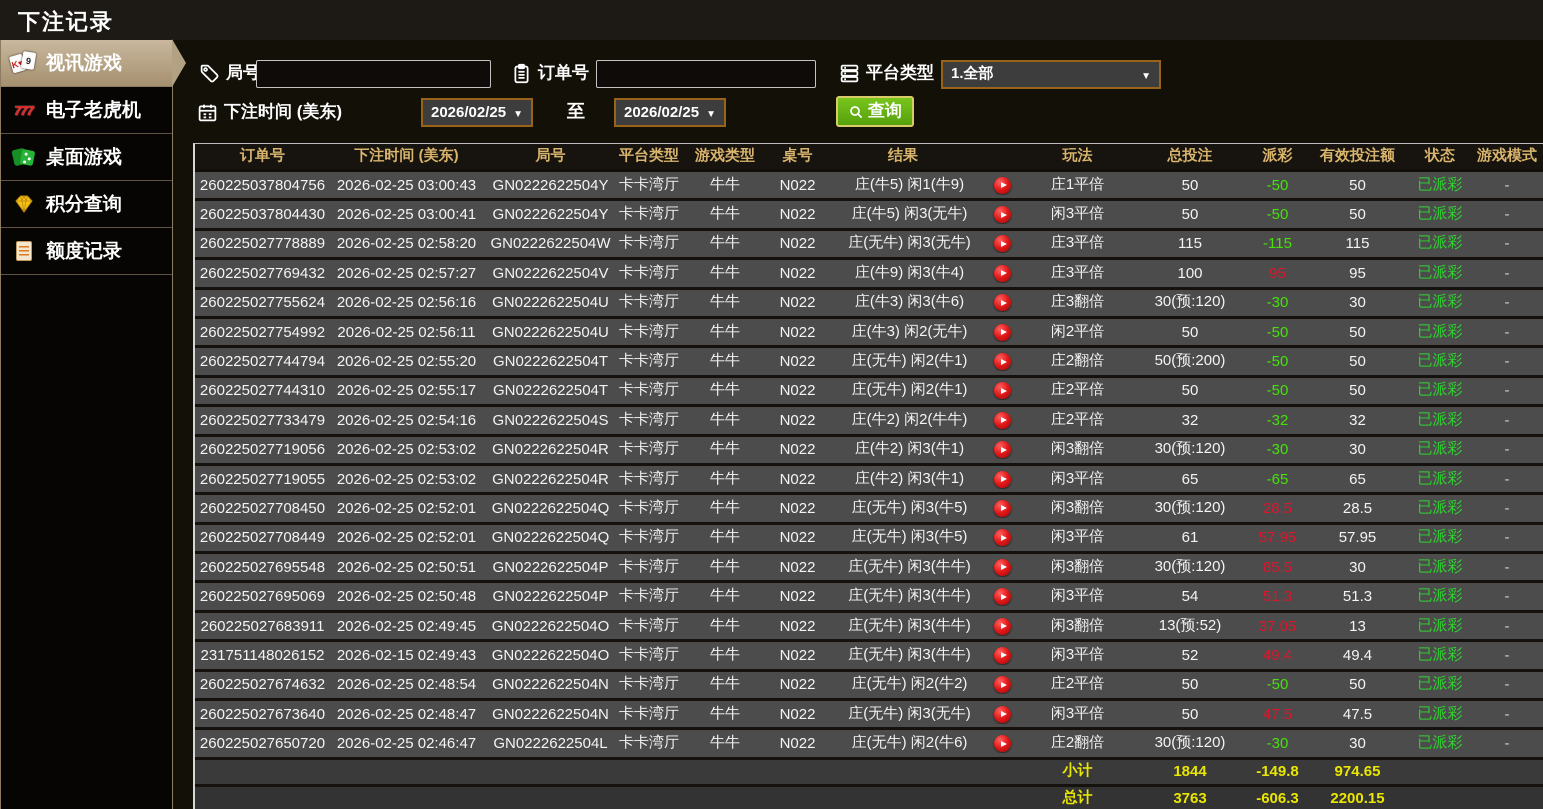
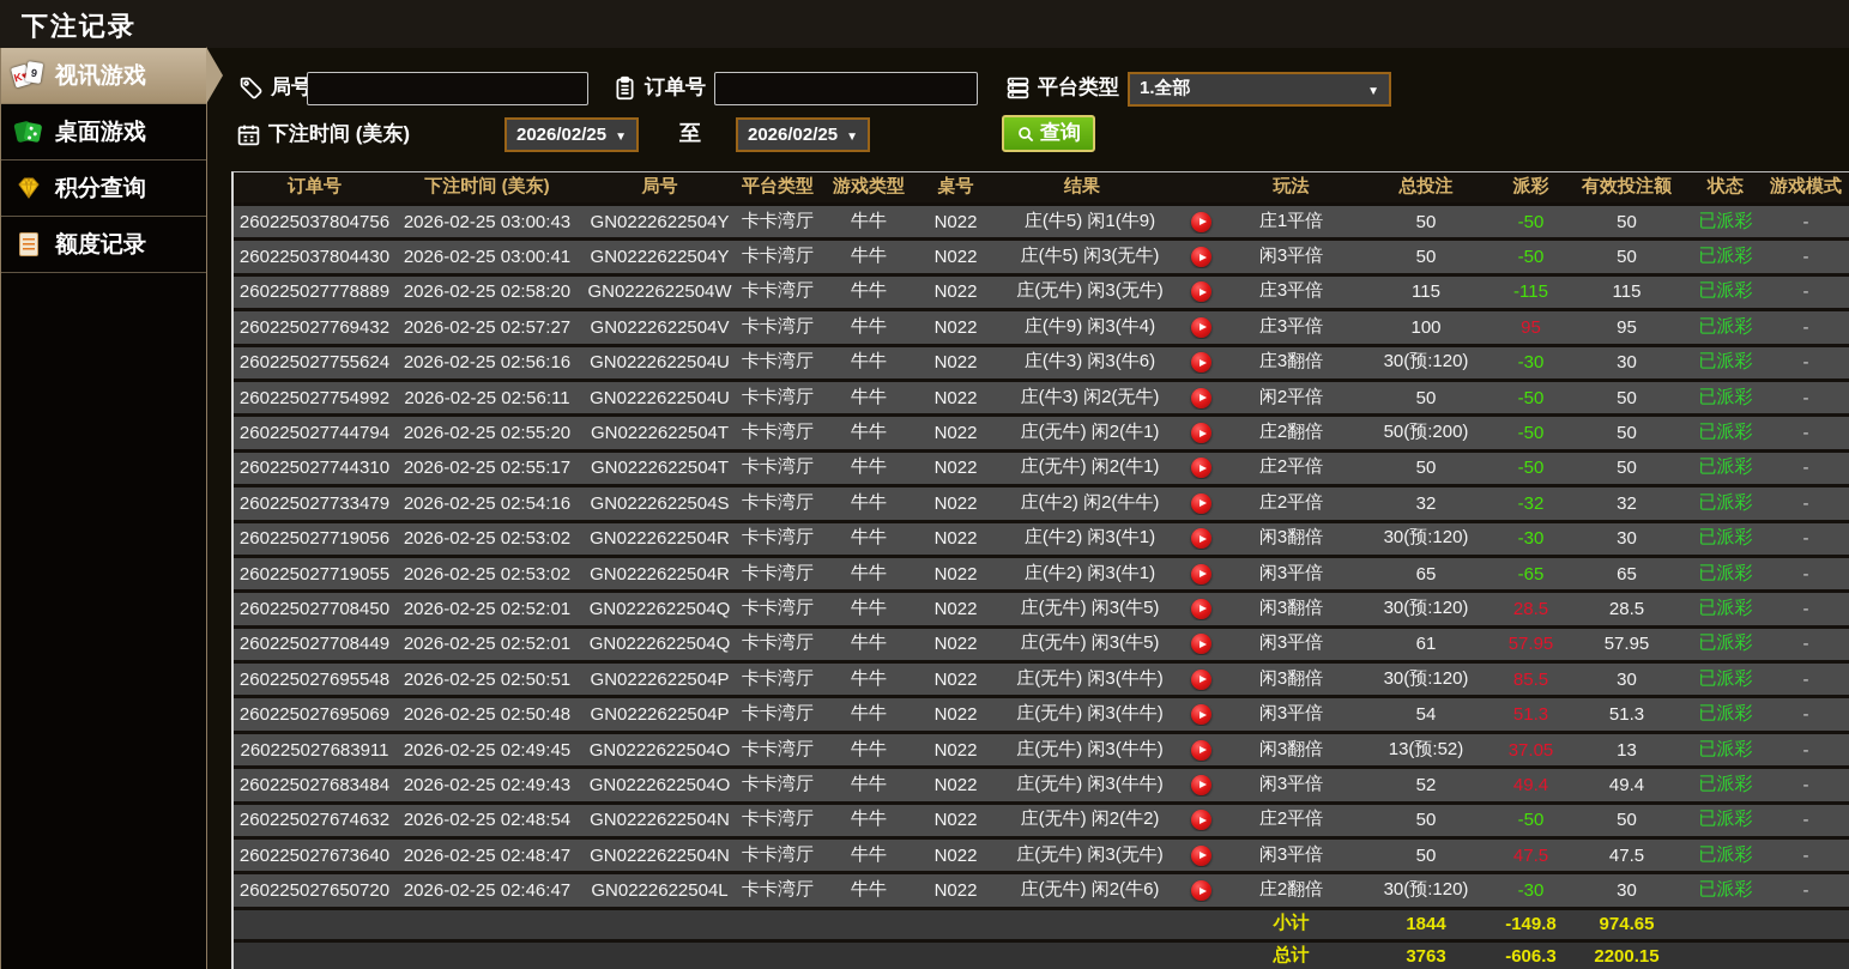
  下注记录
  视讯游戏
- 777
- 电子老虎机
  桌面游戏
  积分查询
  额度记录
  局号
  订单号
  平台类型
  1.全部
  下注时间 (美东)
  2026/02/25
  至
  2026/02/25
  查询
  订单号
  下注时间 (美东)
  局号
  平台类型
  游戏类型
  桌号
  结果
  玩法
  总投注
  派彩
  有效投注额
  状态
  游戏模式
  260225037804756
  2026-02-25 03:00:43
  GN0222622504Y
  卡卡湾厅
  牛牛
  N022
  庄(牛5) 闲1(牛9)
  庄1平倍
  50
  -50
  50
  已派彩
  -
  260225037804430
  2026-02-25 03:00:41
  GN0222622504Y
  卡卡湾厅
  牛牛
  N022
  庄(牛5) 闲3(无牛)
  闲3平倍
  50
  -50
  50
  已派彩
  -
  260225027778889
  2026-02-25 02:58:20
  GN0222622504W
  卡卡湾厅
  牛牛
  N022
  庄(无牛) 闲3(无牛)
  庄3平倍
  115
  -115
  115
  已派彩
  -
  260225027769432
  2026-02-25 02:57:27
  GN0222622504V
  卡卡湾厅
  牛牛
  N022
  庄(牛9) 闲3(牛4)
  庄3平倍
  100
  95
  95
  已派彩
  -
  260225027755624
  2026-02-25 02:56:16
  GN0222622504U
  卡卡湾厅
  牛牛
  N022
  庄(牛3) 闲3(牛6)
  庄3翻倍
  30(预:120)
  -30
  30
  已派彩
  -
  260225027754992
  2026-02-25 02:56:11
  GN0222622504U
  卡卡湾厅
  牛牛
  N022
  庄(牛3) 闲2(无牛)
  闲2平倍
  50
  -50
  50
  已派彩
  -
  260225027744794
  2026-02-25 02:55:20
  GN0222622504T
  卡卡湾厅
  牛牛
  N022
  庄(无牛) 闲2(牛1)
  庄2翻倍
  50(预:200)
  -50
  50
  已派彩
  -
  260225027744310
  2026-02-25 02:55:17
  GN0222622504T
  卡卡湾厅
  牛牛
  N022
  庄(无牛) 闲2(牛1)
  庄2平倍
  50
  -50
  50
  已派彩
  -
  260225027733479
  2026-02-25 02:54:16
  GN0222622504S
  卡卡湾厅
  牛牛
  N022
  庄(牛2) 闲2(牛牛)
  庄2平倍
  32
  -32
  32
  已派彩
  -
  260225027719056
  2026-02-25 02:53:02
  GN0222622504R
  卡卡湾厅
  牛牛
  N022
  庄(牛2) 闲3(牛1)
  闲3翻倍
  30(预:120)
  -30
  30
  已派彩
  -
  260225027719055
  2026-02-25 02:53:02
  GN0222622504R
  卡卡湾厅
  牛牛
  N022
  庄(牛2) 闲3(牛1)
  闲3平倍
  65
  -65
  65
  已派彩
  -
  260225027708450
  2026-02-25 02:52:01
  GN0222622504Q
  卡卡湾厅
  牛牛
  N022
  庄(无牛) 闲3(牛5)
  闲3翻倍
  30(预:120)
  28.5
  28.5
  已派彩
  -
  260225027708449
  2026-02-25 02:52:01
  GN0222622504Q
  卡卡湾厅
  牛牛
  N022
  庄(无牛) 闲3(牛5)
  闲3平倍
  61
  57.95
  57.95
  已派彩
  -
  260225027695548
  2026-02-25 02:50:51
  GN0222622504P
  卡卡湾厅
  牛牛
  N022
  庄(无牛) 闲3(牛牛)
  闲3翻倍
  30(预:120)
  85.5
  30
  已派彩
  -
  260225027695069
  2026-02-25 02:50:48
  GN0222622504P
  卡卡湾厅
  牛牛
  N022
  庄(无牛) 闲3(牛牛)
  闲3平倍
  54
  51.3
  51.3
  已派彩
  -
  260225027683911
  2026-02-25 02:49:45
  GN0222622504O
  卡卡湾厅
  牛牛
  N022
  庄(无牛) 闲3(牛牛)
  闲3翻倍
  13(预:52)
  37.05
  13
  已派彩
  -
- 231751148026152
+ 260225027683484
- 2026-02-15 02:49:43
+ 2026-02-25 02:49:43
  GN0222622504O
  卡卡湾厅
  牛牛
  N022
  庄(无牛) 闲3(牛牛)
  闲3平倍
  52
  49.4
  49.4
  已派彩
  -
  260225027674632
  2026-02-25 02:48:54
  GN0222622504N
  卡卡湾厅
  牛牛
  N022
  庄(无牛) 闲2(牛2)
  庄2平倍
  50
  -50
  50
  已派彩
  -
  260225027673640
  2026-02-25 02:48:47
  GN0222622504N
  卡卡湾厅
  牛牛
  N022
  庄(无牛) 闲3(无牛)
  闲3平倍
  50
  47.5
  47.5
  已派彩
  -
  260225027650720
  2026-02-25 02:46:47
  GN0222622504L
  卡卡湾厅
  牛牛
  N022
  庄(无牛) 闲2(牛6)
  庄2翻倍
  30(预:120)
  -30
  30
  已派彩
  -
  小计
  1844
  -149.8
  974.65
  总计
  3763
  -606.3
  2200.15
